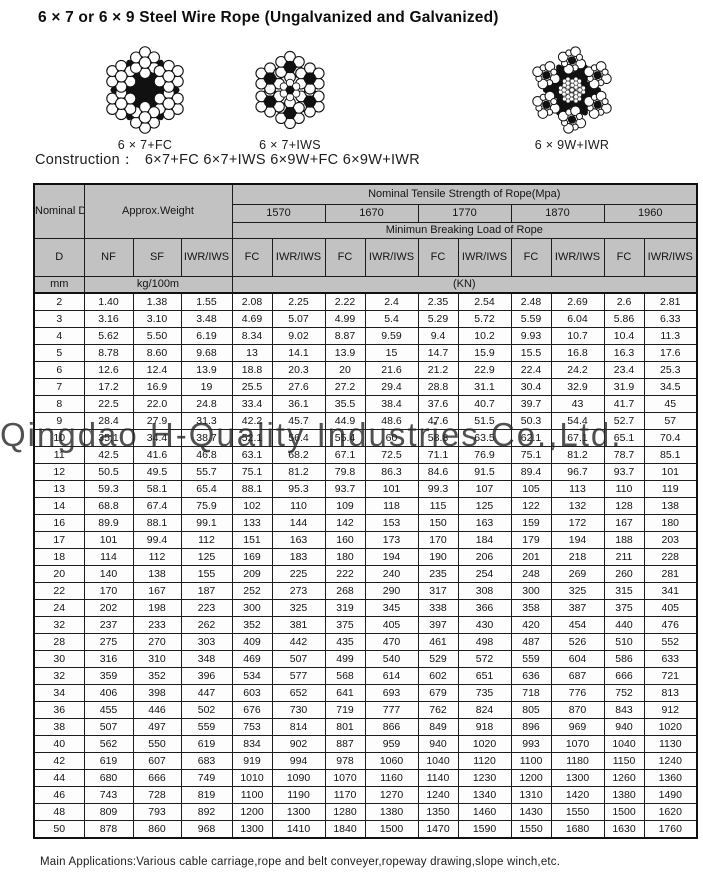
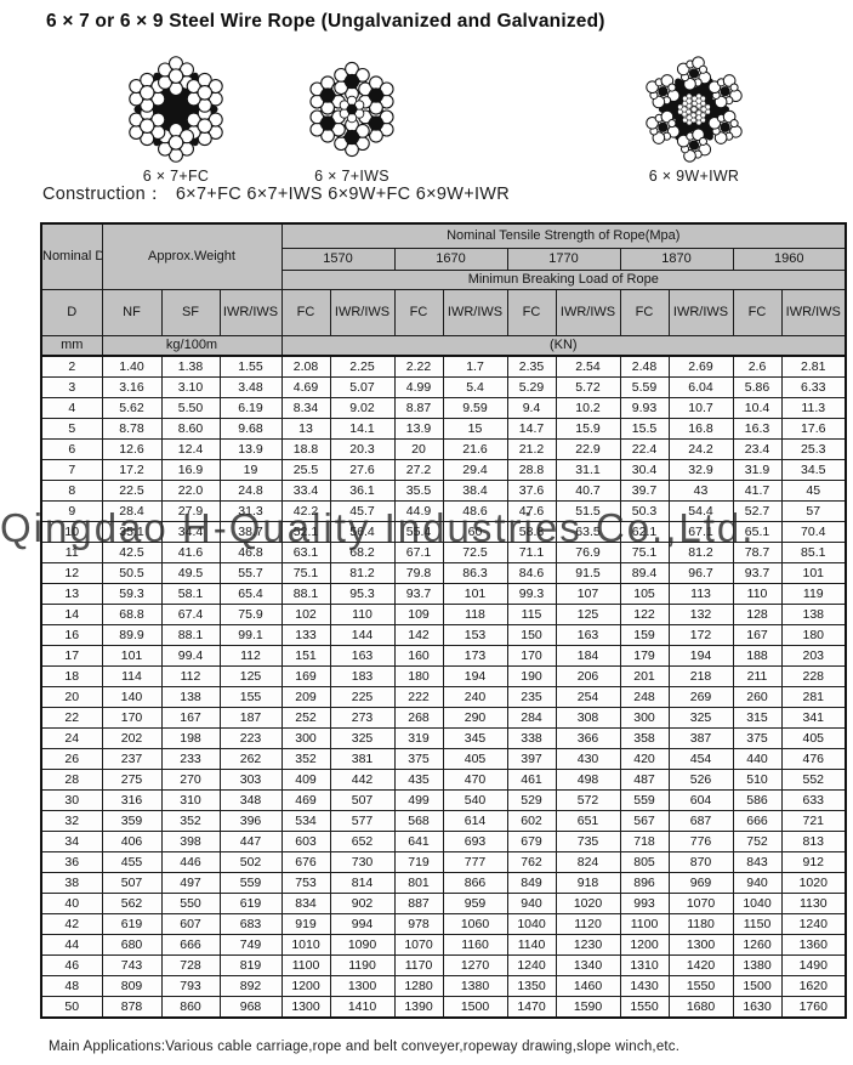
  6 × 7 or 6 × 9 Steel Wire Rope (Ungalvanized and Galvanized)
  6 × 7+FC
  6 × 7+IWS
  6 × 9W+IWR
  Construction： 6×7+FC 6×7+IWS 6×9W+FC 6×9W+IWR
  Nominal D	Approx.Weight	Nominal Tensile Strength of Rope(Mpa)
  1570	1670	1770	1870	1960
  Minimun Breaking Load of Rope
  D	NF	SF	IWR/IWS	FC	IWR/IWS	FC	IWR/IWS	FC	IWR/IWS	FC	IWR/IWS	FC	IWR/IWS
  mm	kg/100m	(KN)
- 2	1.40	1.38	1.55	2.08	2.25	2.22	2.4	2.35	2.54	2.48	2.69	2.6	2.81
+ 2	1.40	1.38	1.55	2.08	2.25	2.22	1.7	2.35	2.54	2.48	2.69	2.6	2.81
  3	3.16	3.10	3.48	4.69	5.07	4.99	5.4	5.29	5.72	5.59	6.04	5.86	6.33
  4	5.62	5.50	6.19	8.34	9.02	8.87	9.59	9.4	10.2	9.93	10.7	10.4	11.3
  5	8.78	8.60	9.68	13	14.1	13.9	15	14.7	15.9	15.5	16.8	16.3	17.6
  6	12.6	12.4	13.9	18.8	20.3	20	21.6	21.2	22.9	22.4	24.2	23.4	25.3
  7	17.2	16.9	19	25.5	27.6	27.2	29.4	28.8	31.1	30.4	32.9	31.9	34.5
  8	22.5	22.0	24.8	33.4	36.1	35.5	38.4	37.6	40.7	39.7	43	41.7	45
  9	28.4	27.9	31.3	42.2	45.7	44.9	48.6	47.6	51.5	50.3	54.4	52.7	57
  10	35.1	34.4	38.7	52.1	56.4	55.4	60	58.8	63.5	62.1	67.1	65.1	70.4
  11	42.5	41.6	46.8	63.1	68.2	67.1	72.5	71.1	76.9	75.1	81.2	78.7	85.1
  12	50.5	49.5	55.7	75.1	81.2	79.8	86.3	84.6	91.5	89.4	96.7	93.7	101
  13	59.3	58.1	65.4	88.1	95.3	93.7	101	99.3	107	105	113	110	119
  14	68.8	67.4	75.9	102	110	109	118	115	125	122	132	128	138
  16	89.9	88.1	99.1	133	144	142	153	150	163	159	172	167	180
  17	101	99.4	112	151	163	160	173	170	184	179	194	188	203
  18	114	112	125	169	183	180	194	190	206	201	218	211	228
  20	140	138	155	209	225	222	240	235	254	248	269	260	281
- 22	170	167	187	252	273	268	290	317	308	300	325	315	341
+ 22	170	167	187	252	273	268	290	284	308	300	325	315	341
  24	202	198	223	300	325	319	345	338	366	358	387	375	405
- 32	237	233	262	352	381	375	405	397	430	420	454	440	476
+ 26	237	233	262	352	381	375	405	397	430	420	454	440	476
  28	275	270	303	409	442	435	470	461	498	487	526	510	552
  30	316	310	348	469	507	499	540	529	572	559	604	586	633
- 32	359	352	396	534	577	568	614	602	651	636	687	666	721
+ 32	359	352	396	534	577	568	614	602	651	567	687	666	721
  34	406	398	447	603	652	641	693	679	735	718	776	752	813
  36	455	446	502	676	730	719	777	762	824	805	870	843	912
  38	507	497	559	753	814	801	866	849	918	896	969	940	1020
  40	562	550	619	834	902	887	959	940	1020	993	1070	1040	1130
  42	619	607	683	919	994	978	1060	1040	1120	1100	1180	1150	1240
  44	680	666	749	1010	1090	1070	1160	1140	1230	1200	1300	1260	1360
  46	743	728	819	1100	1190	1170	1270	1240	1340	1310	1420	1380	1490
  48	809	793	892	1200	1300	1280	1380	1350	1460	1430	1550	1500	1620
- 50	878	860	968	1300	1410	1840	1500	1470	1590	1550	1680	1630	1760
+ 50	878	860	968	1300	1410	1390	1500	1470	1590	1550	1680	1630	1760
  Qingdao H-Quality Industries Co.,Ltd.
  Main Applications:Various cable carriage,rope and belt conveyer,ropeway drawing,slope winch,etc.
